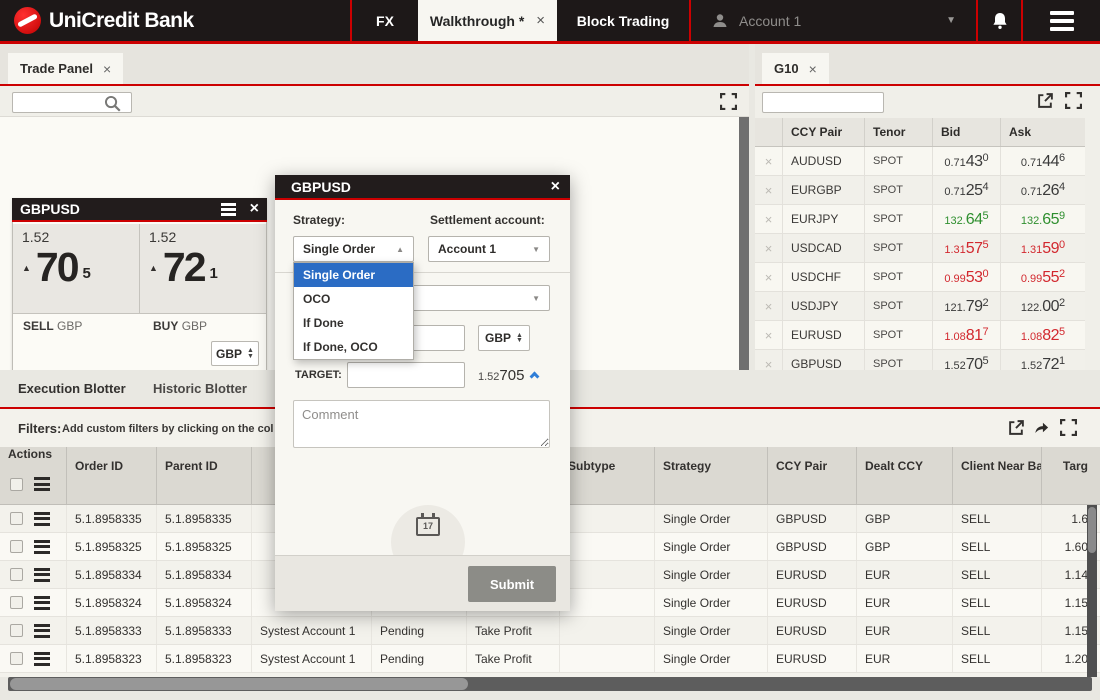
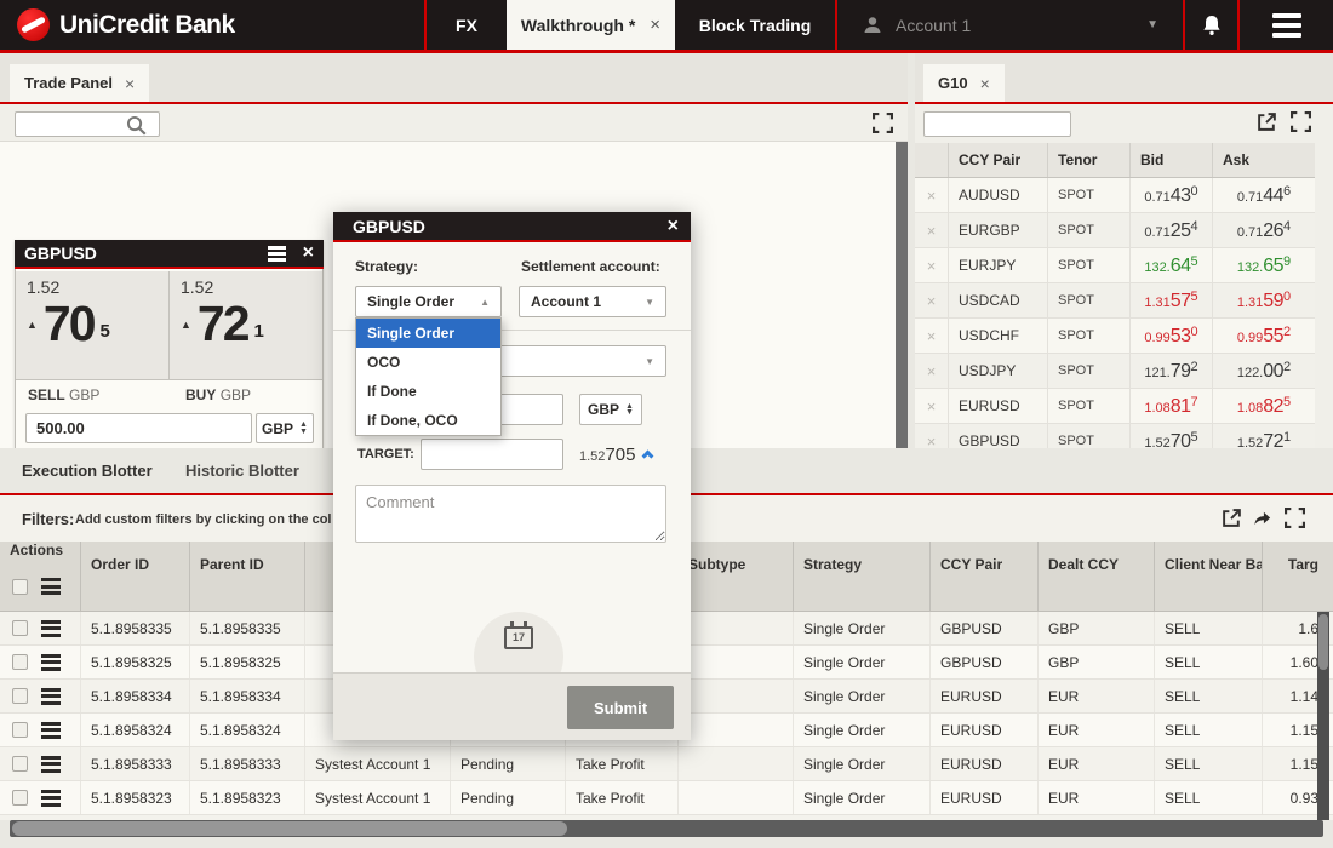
  UniCredit Bank
  FX
  Walkthrough *
  ×
  Block Trading
  Account 1
  ▼
  Trade Panel
  ×
  GBPUSD
  ×
  1.52
  ▲
  70
  5
  1.52
  ▲
  72
  1
  SELL GBP
  BUY GBP
+ 500.00
  GBP
  G10
  ×
  CCY Pair
  Tenor
  Bid
  Ask
  ×
  AUDUSD
  SPOT
  0.71430
  0.71446
  ×
  EURGBP
  SPOT
  0.71254
  0.71264
  ×
  EURJPY
  SPOT
  132.645
  132.659
  ×
  USDCAD
  SPOT
  1.31575
  1.31590
  ×
  USDCHF
  SPOT
  0.99530
  0.99552
  ×
  USDJPY
  SPOT
  121.792
  122.002
  ×
  EURUSD
  SPOT
  1.08817
  1.08825
  ×
  GBPUSD
  SPOT
  1.52705
  1.52721
  Execution Blotter
  Historic Blotter
  Filters:
  Add custom filters by clicking on the col
  Actions
  Order ID
  Parent ID
  Subtype
  Strategy
  CCY Pair
  Dealt CCY
  Client Near Ba
  Targ
  5.1.8958335
  5.1.8958335
  Single Order
  GBPUSD
  GBP
  SELL
  1.6
  5.1.8958325
  5.1.8958325
  Single Order
  GBPUSD
  GBP
  SELL
  1.60
  5.1.8958334
  5.1.8958334
  Single Order
  EURUSD
  EUR
  SELL
  1.14
  5.1.8958324
  5.1.8958324
  Single Order
  EURUSD
  EUR
  SELL
  1.15
  5.1.8958333
  5.1.8958333
  Systest Account 1
  Pending
  Take Profit
  Single Order
  EURUSD
  EUR
  SELL
  1.15
  5.1.8958323
  5.1.8958323
  Systest Account 1
  Pending
  Take Profit
  Single Order
  EURUSD
  EUR
  SELL
- 1.20
+ 0.93
  GBPUSD
  ×
  Strategy:
  Settlement account:
  Single Order
  ▲
  Account 1
  ▼
  ▼
  GBP
  TARGET:
  1.52705
  Comment
  17
  Submit
  Single Order
  OCO
  If Done
  If Done, OCO
